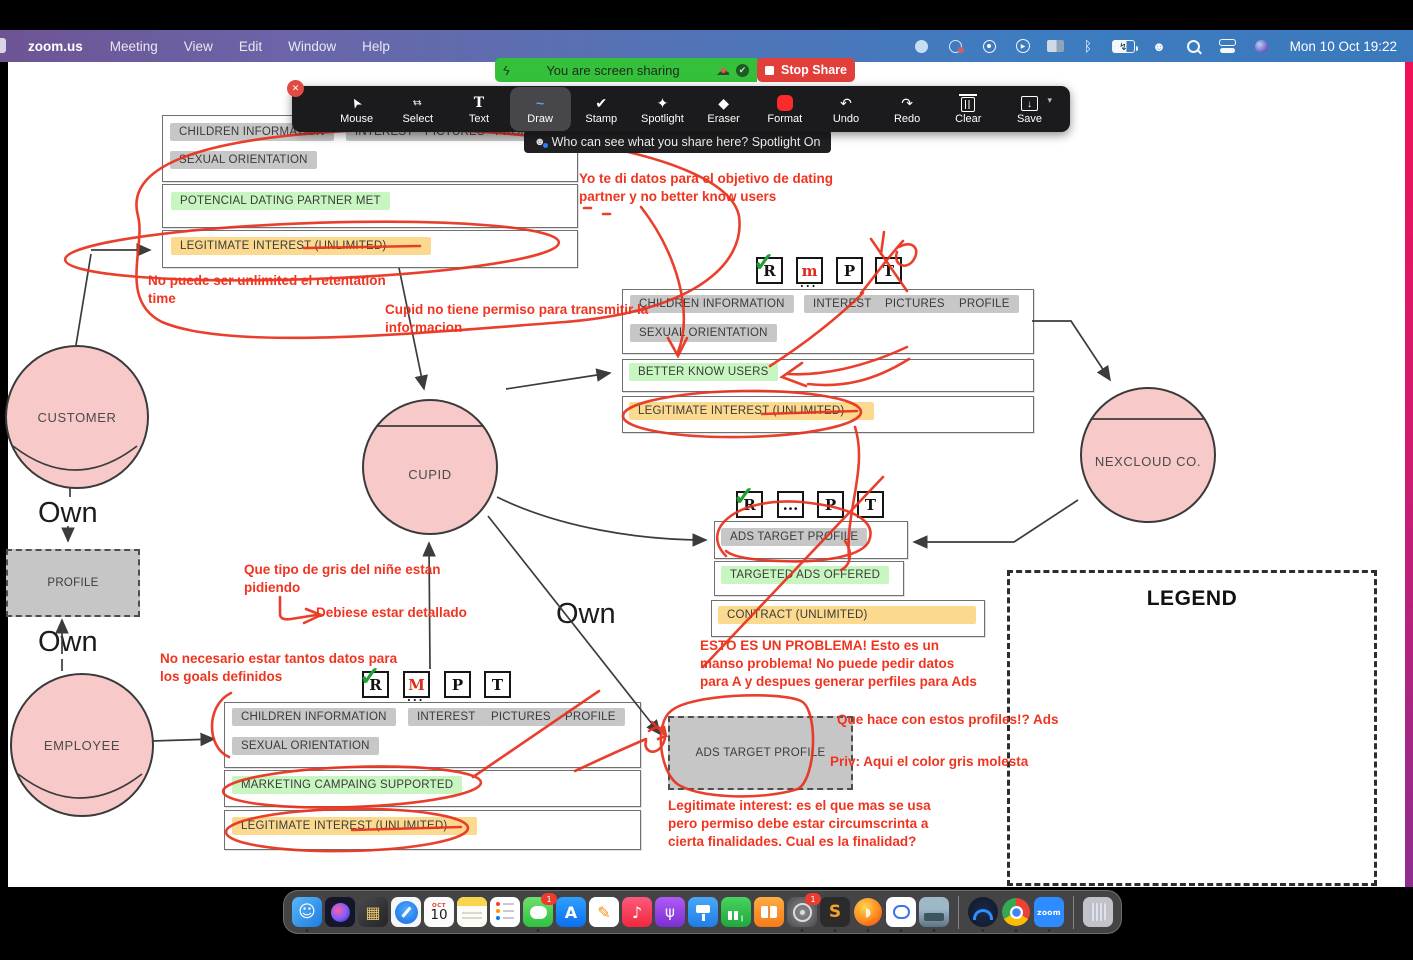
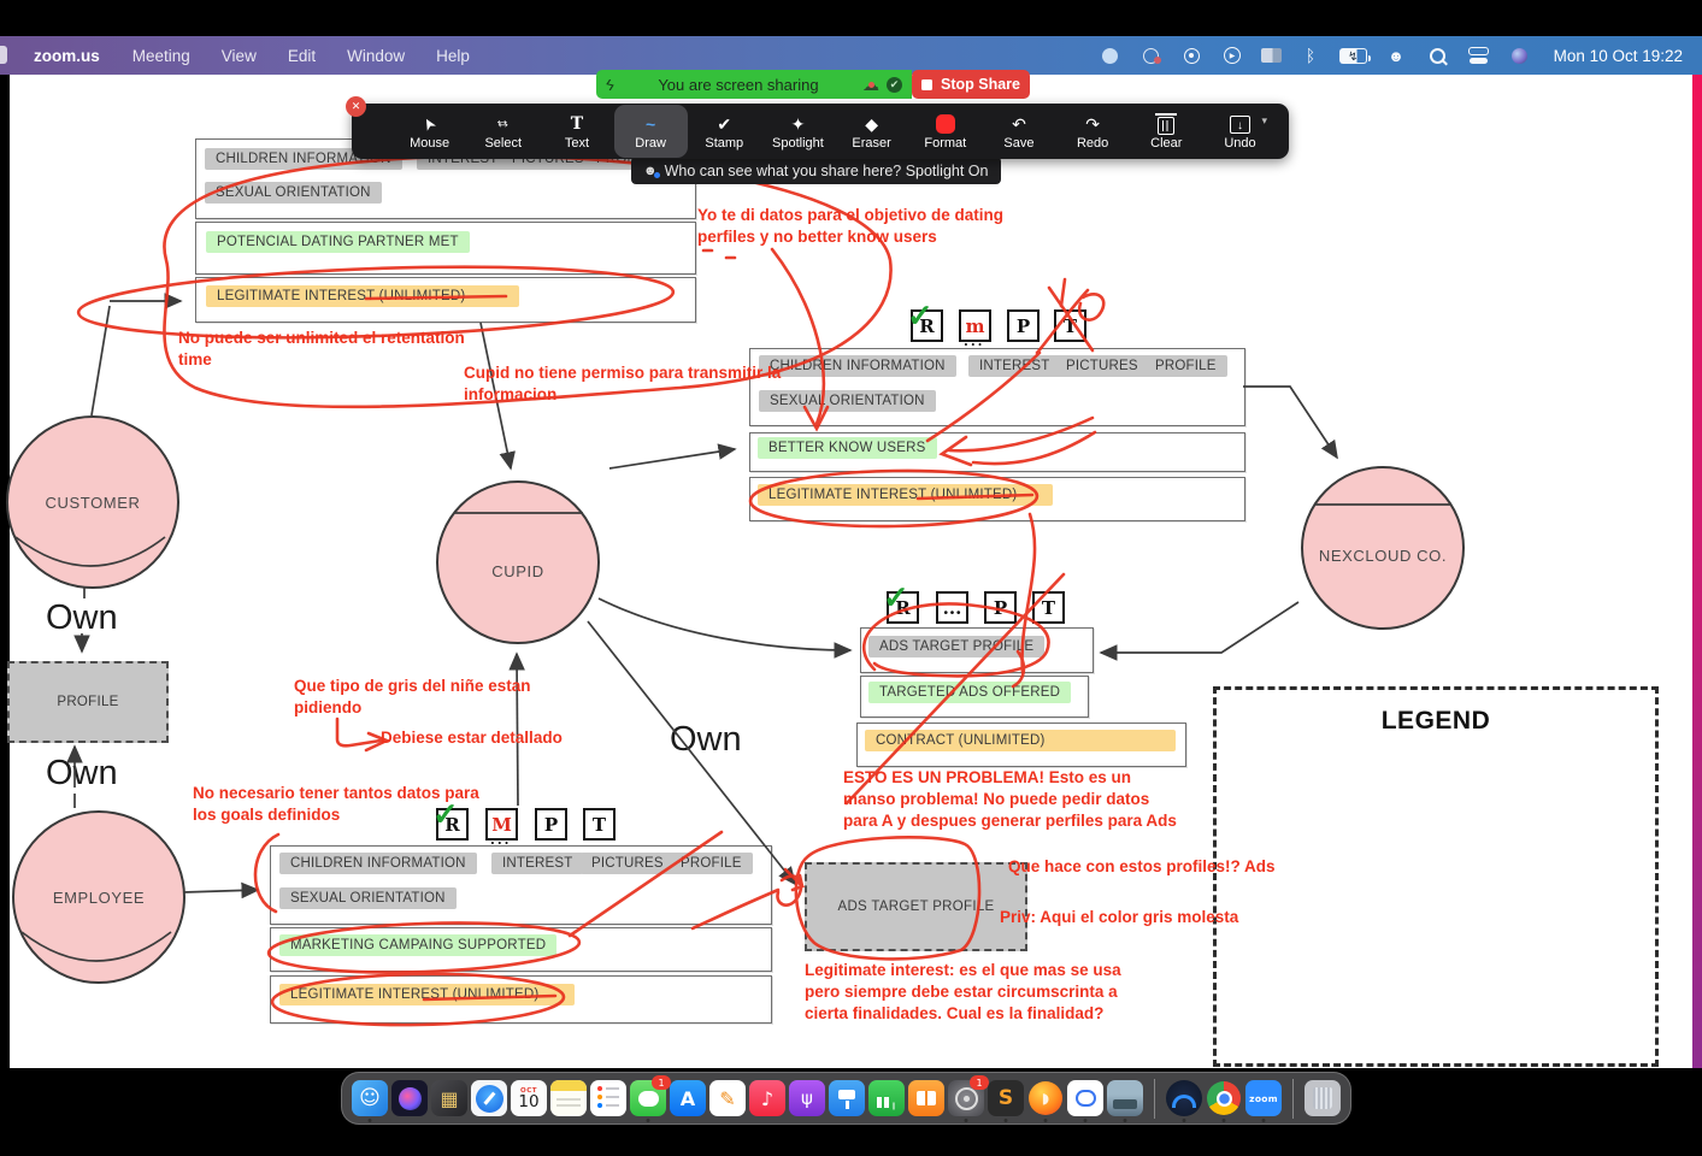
  zoom.us
  Meeting View Edit Window Help
  ᛒ
  ☻
  Mon 10 Oct 19:22
  CHILDREN INFORMATIO
  INTEREST
  SEXUAL ORIENTATION
  POTENCIAL DATING PARTNER MET
  LEGITIMATE INTEREST (UNLI
  CHDREN INFORMATION
  INTERST
  PICTURES
  PROFILE
  SEXUA ORIENTATION
  BETTER KNOW USERS
  LEGITIMATE INTEREST (UNLIMI
  R
  m
  P
  T
  ADS TARGET PROFILE
  TARGETE ADS OFFERED
  CONTRACT (UNLIMITED)
  R
  ...
  P
  T
  CHILDREN INFORMATION
  INTEREST
  PICTURES
  PROFILE
  SEXUAL ORIENTATION
  MARKETING CAMPAING SUPPORTED
  LEGITIMATE INTEREST (UNLIMITED)
  R
  M
  P
  T
  CUSTOMER
  EMPLOYEE
  CUPID
  NEXCLOUD CO.
  PROFILE
  ADS TARGET PROFILE
  Own
  Own
  Own
  LEGEND
  No puede ser unlimited el retentation time
- Yo te di datos para el objetivo de dating partner y no better know users
+ Yo te di datos para el objetivo de dating perfiles y no better know users
  Cupid no tiene permiso para transmitir la informacion
  Que tipo de gris del niñe estan pidiendo
  Debiese estar detallado
- No necesario estar tantos datos para los goals definidos
+ No necesario tener tantos datos para los goals definidos
  ESTO ES UN PROBLEMA! Esto es un manso problema! No puede pedir datos para A y despues generar perfiles para Ads
  Que hace con estos profiles!? Ads
  Priv: Aqui el color gris molesta
- Legitimate interest: es el que mas se usa pero permiso debe estar circumscrinta a cierta finalidades. Cual es la finalidad?
+ Legitimate interest: es el que mas se usa pero siempre debe estar circumscrinta a cierta finalidades. Cual es la finalidad?
  You are screen sharing
  ☁
  ✔
  Stop Share
  ✕
  Mouse
  ↔
  Select
  T
  Text
  ~
  Draw
  ✔
  Stamp
  ✦
  Spotlight
  ◆
  Eraser
  Format
  ↶
- Undo
+ Save
  ↷
  Redo
  Clear
  ↓
  ▾
- Save
+ Undo
  ☻
  Who can see what you share here? Spotlight On
  10
  1
  1
  zoom
